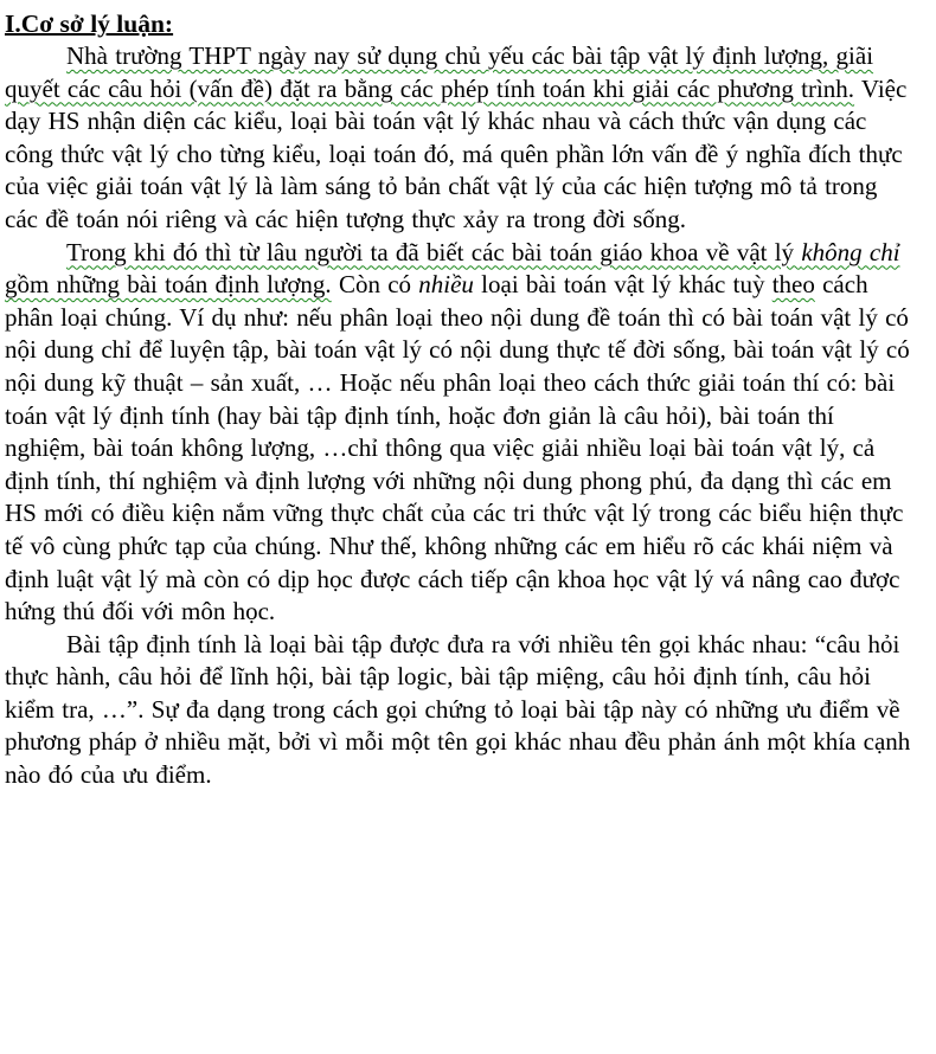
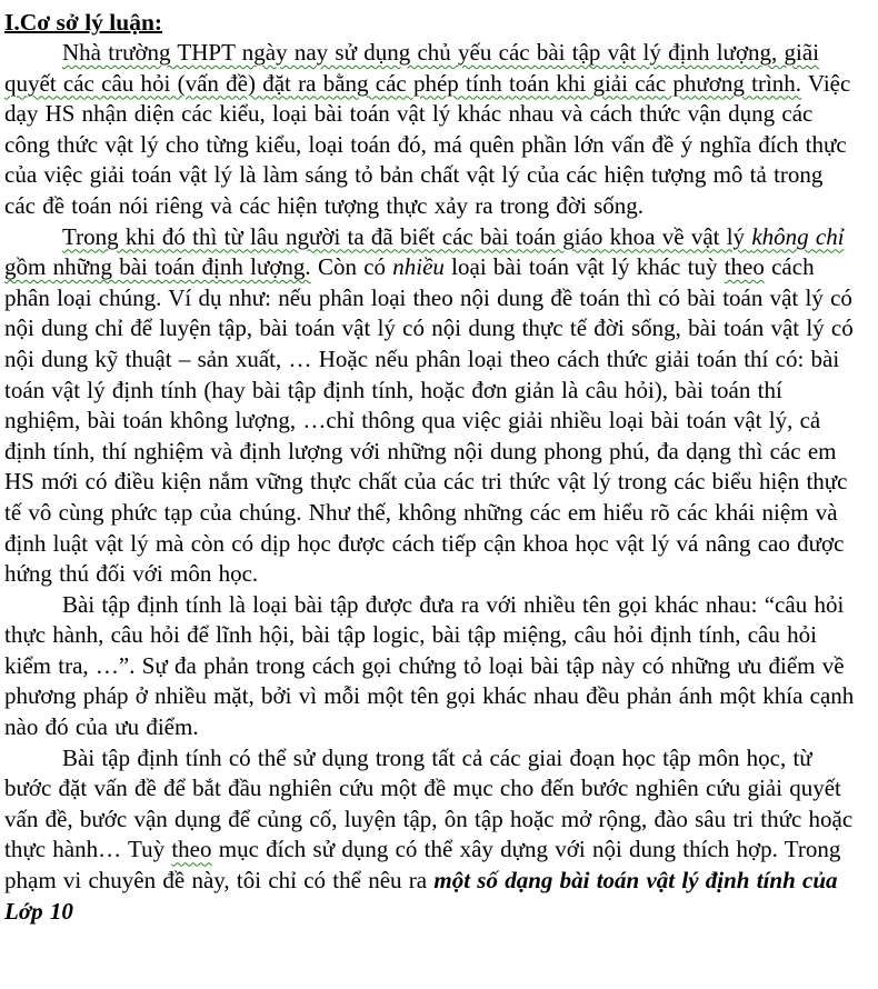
  I.Cơ sở lý luận:
  Nhà trường THPT ngày nay sử dụng chủ yếu các bài tập vật lý định lượng, giãi quyết các câu hỏi (vấn đề) đặt ra bằng các phép tính toán khi giải các phương trình. Việc dạy HS nhận diện các kiểu, loại bài toán vật lý khác nhau và cách thức vận dụng các công thức vật lý cho từng kiểu, loại toán đó, má quên phần lớn vấn đề ý nghĩa đích thực của việc giải toán vật lý là làm sáng tỏ bản chất vật lý của các hiện tượng mô tả trong các đề toán nói riêng và các hiện tượng thực xảy ra trong đời sống.
  Trong khi đó thì từ lâu người ta đã biết các bài toán giáo khoa về vật lý không chỉ gồm những bài toán định lượng. Còn có nhiều loại bài toán vật lý khác tuỳ theo cách phân loại chúng. Ví dụ như: nếu phân loại theo nội dung đề toán thì có bài toán vật lý có nội dung chỉ để luyện tập, bài toán vật lý có nội dung thực tế đời sống, bài toán vật lý có nội dung kỹ thuật – sản xuất, … Hoặc nếu phân loại theo cách thức giải toán thí có: bài toán vật lý định tính (hay bài tập định tính, hoặc đơn giản là câu hỏi), bài toán thí nghiệm, bài toán không lượng, …chỉ thông qua việc giải nhiều loại bài toán vật lý, cả định tính, thí nghiệm và định lượng với những nội dung phong phú, đa dạng thì các em HS mới có điều kiện nắm vững thực chất của các tri thức vật lý trong các biểu hiện thực tế vô cùng phức tạp của chúng. Như thế, không những các em hiểu rõ các khái niệm và định luật vật lý mà còn có dịp học được cách tiếp cận khoa học vật lý vá nâng cao được hứng thú đối với môn học.
- Bài tập định tính là loại bài tập được đưa ra với nhiều tên gọi khác nhau: “câu hỏi thực hành, câu hỏi để lĩnh hội, bài tập logic, bài tập miệng, câu hỏi định tính, câu hỏi kiểm tra, …”. Sự đa dạng trong cách gọi chứng tỏ loại bài tập này có những ưu điểm về phương pháp ở nhiều mặt, bởi vì mỗi một tên gọi khác nhau đều phản ánh một khía cạnh nào đó của ưu điểm.
+ Bài tập định tính là loại bài tập được đưa ra với nhiều tên gọi khác nhau: “câu hỏi thực hành, câu hỏi để lĩnh hội, bài tập logic, bài tập miệng, câu hỏi định tính, câu hỏi kiểm tra, …”. Sự đa phản trong cách gọi chứng tỏ loại bài tập này có những ưu điểm về phương pháp ở nhiều mặt, bởi vì mỗi một tên gọi khác nhau đều phản ánh một khía cạnh nào đó của ưu điểm.
+ Bài tập định tính có thể sử dụng trong tất cả các giai đoạn học tập môn học, từ bước đặt vấn đề để bắt đầu nghiên cứu một đề mục cho đến bước nghiên cứu giải quyết vấn đề, bước vận dụng để củng cố, luyện tập, ôn tập hoặc mở rộng, đào sâu tri thức hoặc thực hành… Tuỳ theo mục đích sử dụng có thể xây dựng với nội dung thích hợp. Trong phạm vi chuyên đề này, tôi chỉ có thể nêu ra một số dạng bài toán vật lý định tính của Lớp 10
